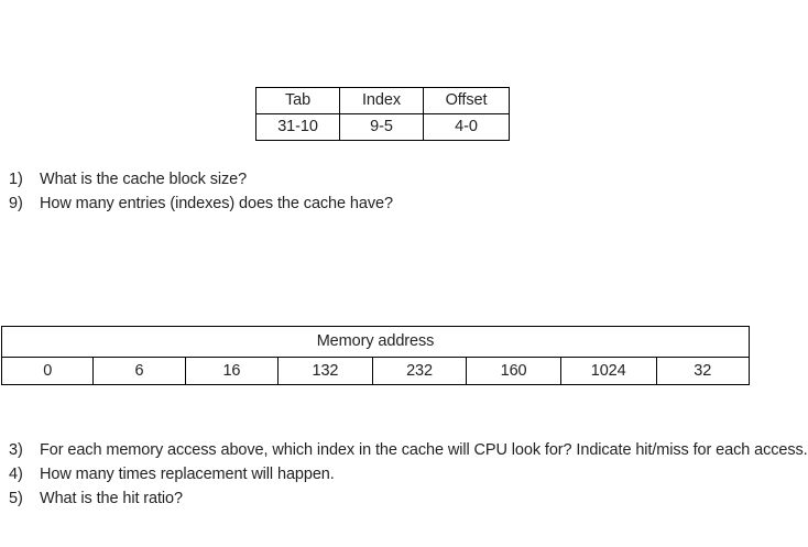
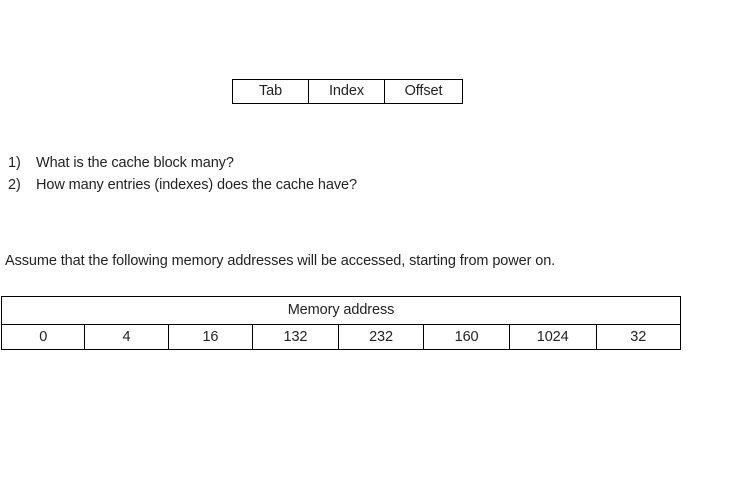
  Tab	Index	Offset
- 31-10	9-5	4-0
  1)
- What is the cache block size?
+ What is the cache block many?
- 9)
+ 2)
  How many entries (indexes) does the cache have?
+ Assume that the following memory addresses will be accessed, starting from power on.
  Memory address
- 0	6	16	132	232	160	1024	32
+ 0	4	16	132	232	160	1024	32
- 3)
- For each memory access above, which index in the cache will CPU look for? Indicate hit/miss for each access.
- 4)
- How many times replacement will happen.
- 5)
- What is the hit ratio?
